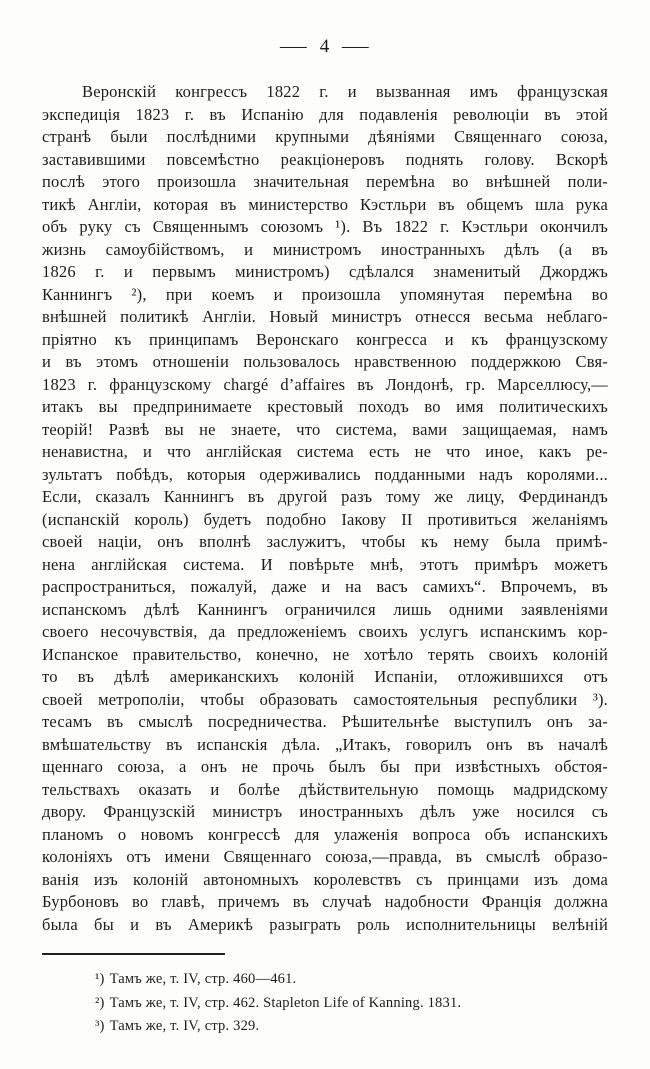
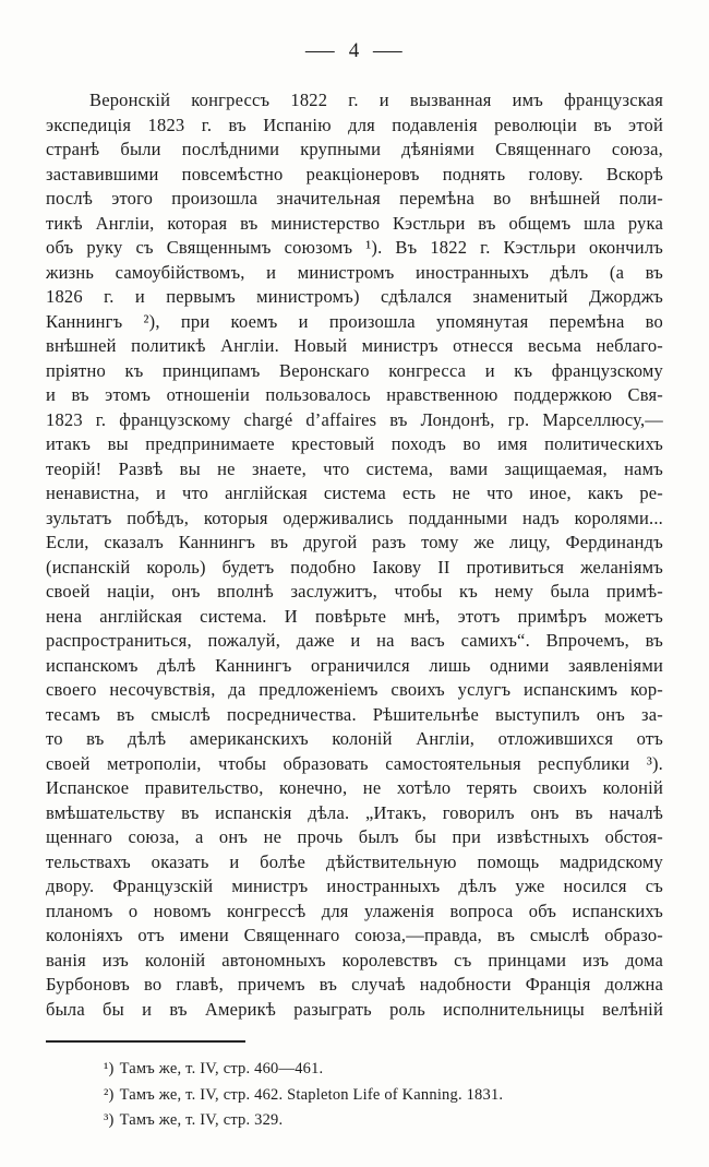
  — 4 —
  Веронскій конгрессъ 1822 г. и вызванная имъ французская
  экспедиція 1823 г. въ Испанію для подавленія революціи въ этой
  странѣ были послѣдними крупными дѣяніями Священнаго союза,
  заставившими повсемѣстно реакціонеровъ поднять голову. Вскорѣ
  послѣ этого произошла значительная перемѣна во внѣшней поли-
  тикѣ Англіи, которая въ министерство Кэстльри въ общемъ шла рука
  объ руку съ Священнымъ союзомъ ¹). Въ 1822 г. Кэстльри окончилъ
  жизнь самоубійствомъ, и министромъ иностранныхъ дѣлъ (а въ
  1826 г. и первымъ министромъ) сдѣлался знаменитый Джорджъ
  Каннингъ ²), при коемъ и произошла упомянутая перемѣна во
  внѣшней политикѣ Англіи. Новый министръ отнесся весьма неблаго-
  пріятно къ принципамъ Веронскаго конгресса и къ французскому
  и въ этомъ отношеніи пользовалось нравственною поддержкою Свя-
  1823 г. французскому chargé d’affaires въ Лондонѣ, гр. Марселлюсу,—
  итакъ вы предпринимаете крестовый походъ во имя политическихъ
  теорій! Развѣ вы не знаете, что система, вами защищаемая, намъ
  ненавистна, и что англійская система есть не что иное, какъ ре-
  зультатъ побѣдъ, которыя одерживались подданными надъ королями...
  Если, сказалъ Каннингъ въ другой разъ тому же лицу, Фердинандъ
  (испанскій король) будетъ подобно Іакову II противиться желаніямъ
  своей націи, онъ вполнѣ заслужитъ, чтобы къ нему была примѣ-
  нена англійская система. И повѣрьте мнѣ, этотъ примѣръ можетъ
  распространиться, пожалуй, даже и на васъ самихъ“. Впрочемъ, въ
  испанскомъ дѣлѣ Каннингъ ограничился лишь одними заявленіями
  своего несочувствія, да предложеніемъ своихъ услугъ испанскимъ кор-
- Испанское правительство, конечно, не хотѣло терять своихъ колоній
+ тесамъ въ смыслѣ посредничества. Рѣшительнѣе выступилъ онъ за-
- то въ дѣлѣ американскихъ колоній Испаніи, отложившихся отъ
+ то въ дѣлѣ американскихъ колоній Англіи, отложившихся отъ
  своей метрополіи, чтобы образовать самостоятельныя республики ³).
- тесамъ въ смыслѣ посредничества. Рѣшительнѣе выступилъ онъ за-
+ Испанское правительство, конечно, не хотѣло терять своихъ колоній
  вмѣшательству въ испанскія дѣла. „Итакъ, говорилъ онъ въ началѣ
  щеннаго союза, а онъ не прочь былъ бы при извѣстныхъ обстоя-
  тельствахъ оказать и болѣе дѣйствительную помощь мадридскому
  двору. Французскій министръ иностранныхъ дѣлъ уже носился съ
  планомъ о новомъ конгрессѣ для улаженія вопроса объ испанскихъ
  колоніяхъ отъ имени Священнаго союза,—правда, въ смыслѣ образо-
  ванія изъ колоній автономныхъ королевствъ съ принцами изъ дома
  Бурбоновъ во главѣ, причемъ въ случаѣ надобности Франція должна
  была бы и въ Америкѣ разыграть роль исполнительницы велѣній
  ¹) Тамъ же, т. IV, стр. 460—461.
  ²) Тамъ же, т. IV, стр. 462. Stapleton Life of Kanning. 1831.
  ³) Тамъ же, т. IV, стр. 329.
